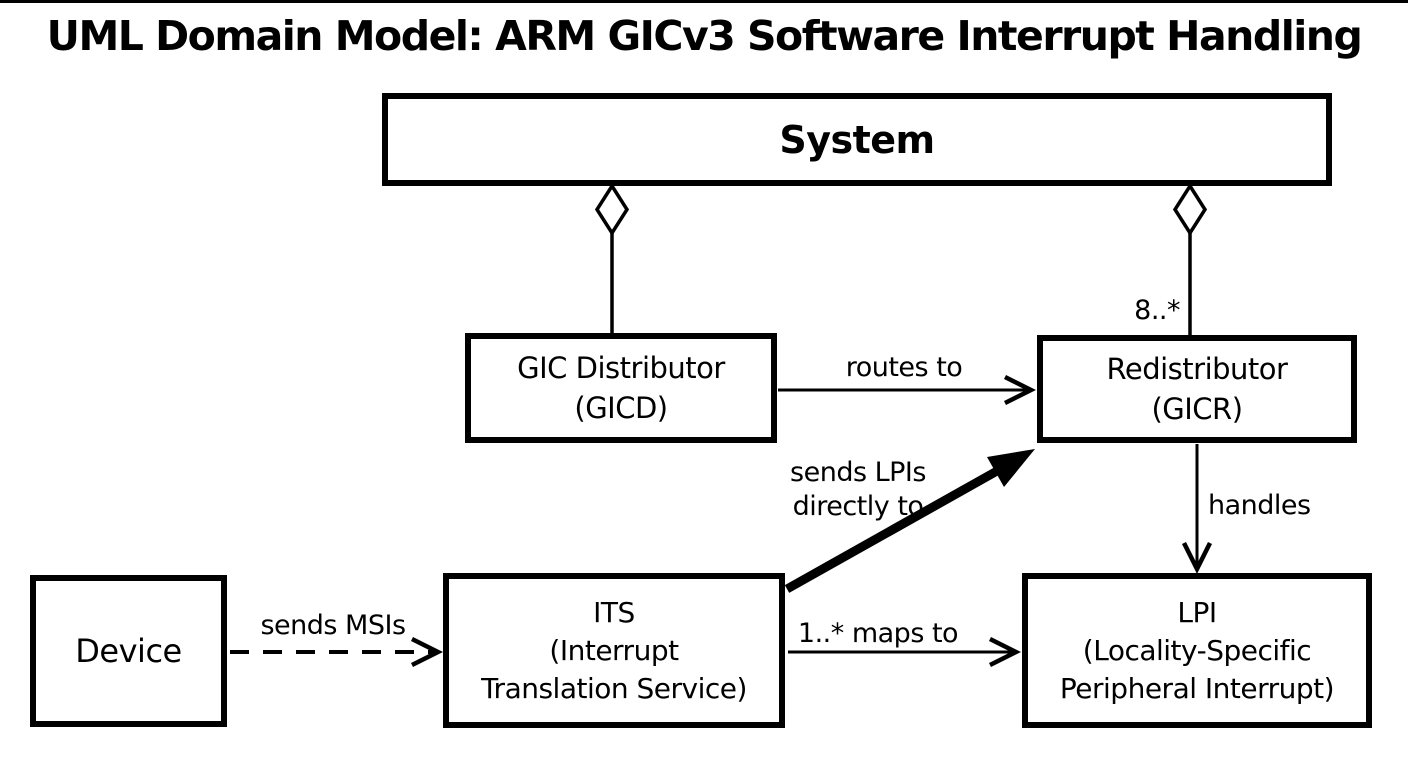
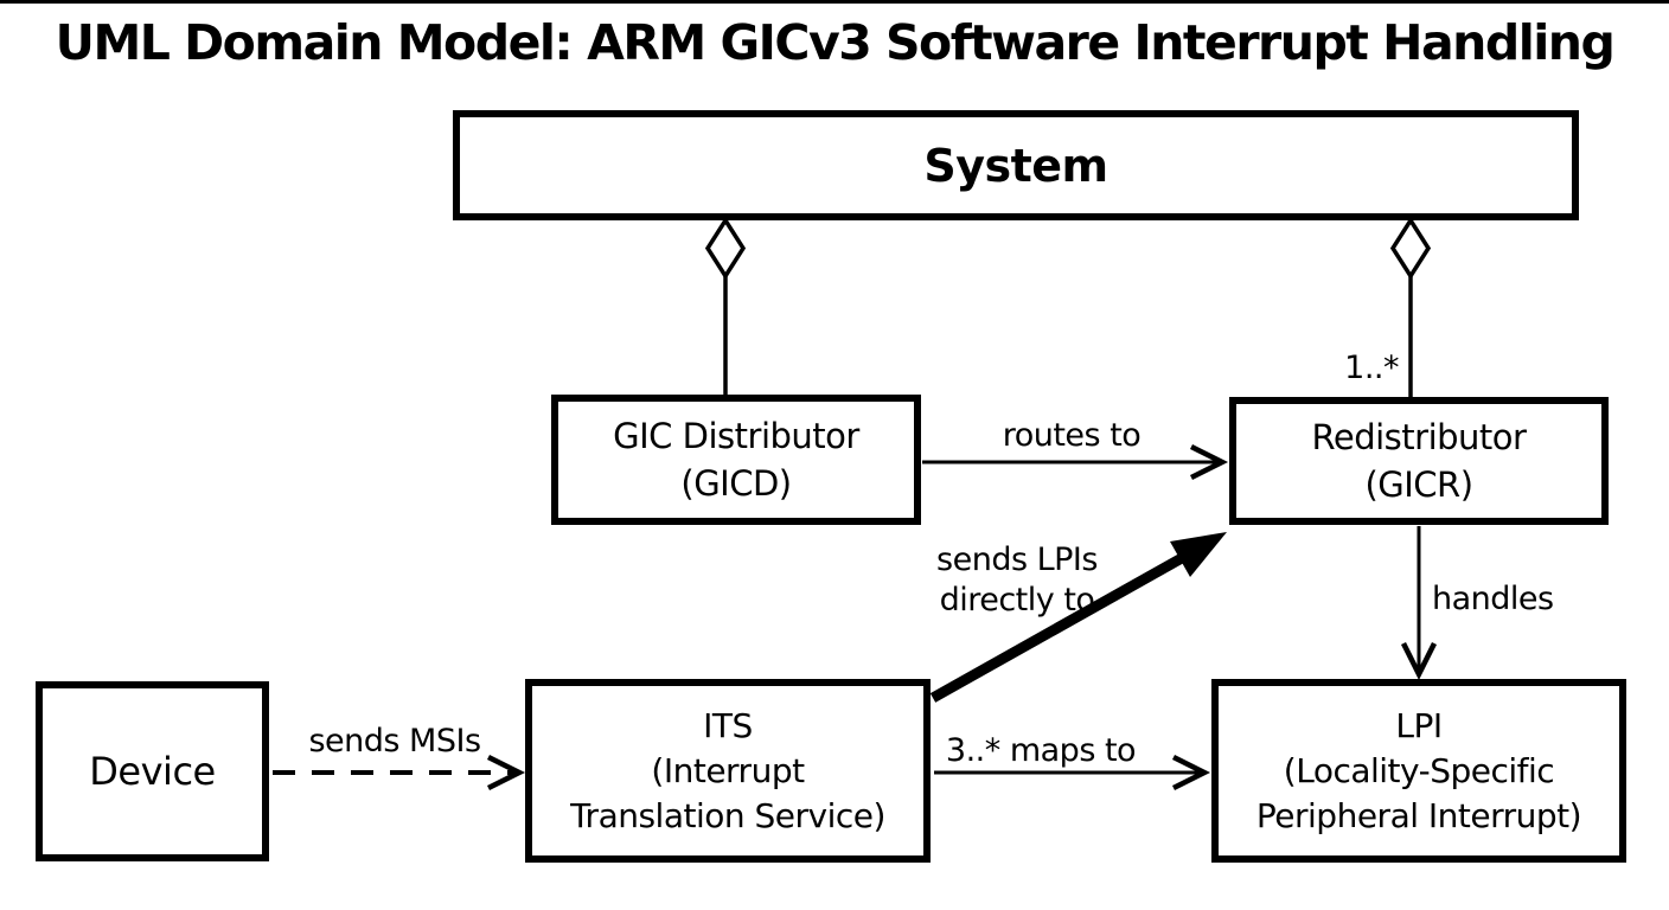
  UML Domain Model: ARM GICv3 Software Interrupt Handling
  System
  GIC Distributor
  (GICD)
  Redistributor
  (GICR)
  Device
  ITS
  (Interrupt
  Translation Service)
  LPI
  (Locality-Specific
  Peripheral Interrupt)
- 8..*
+ 1..*
  routes to
  sends LPIs
  directly to
  handles
  sends MSIs
- 1..* maps to
+ 3..* maps to
